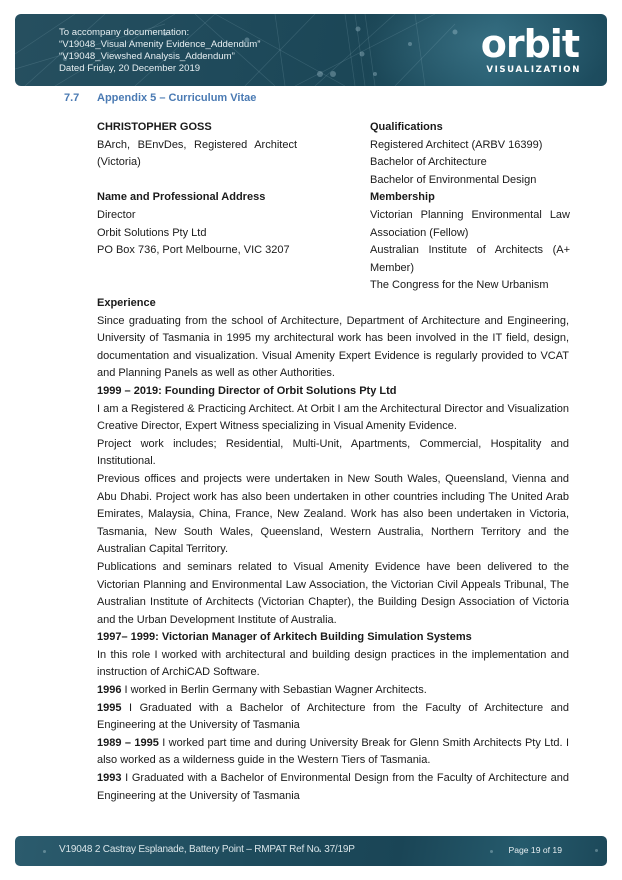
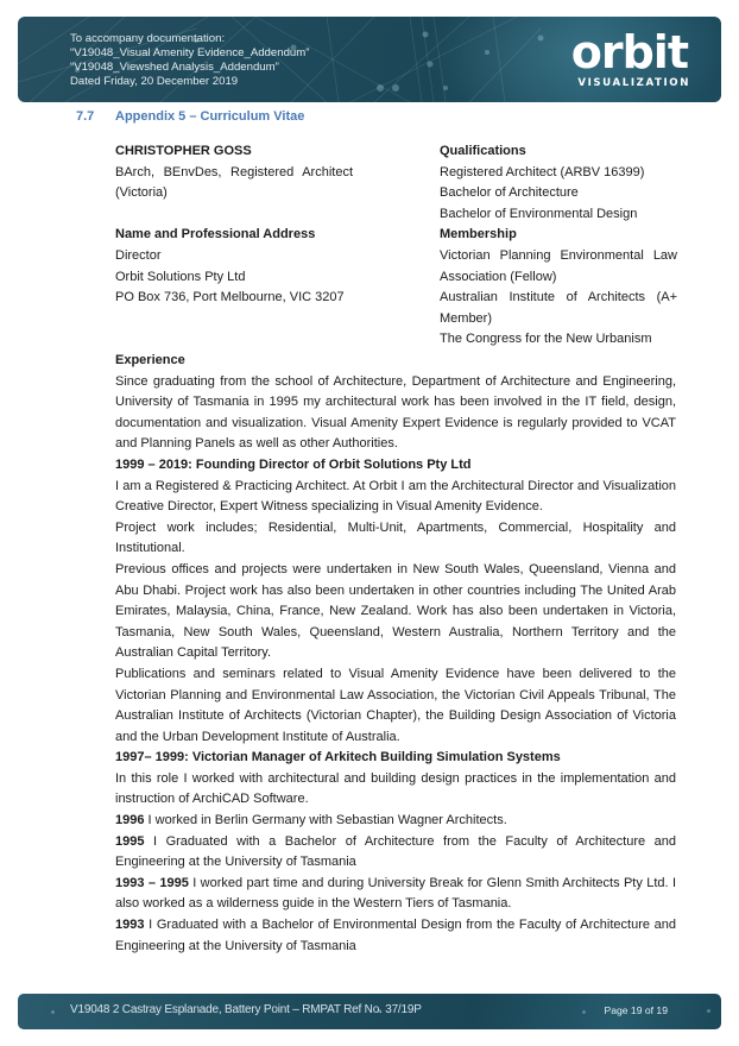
  To accompany documentation:
  “V19048_Visual Amenity Evidence_Addendum”
  “V19048_Viewshed Analysis_Addendum”
  Dated Friday, 20 December 2019
  orbit
  VISUALIZATION
  7.7 Appendix 5 – Curriculum Vitae
  CHRISTOPHER GOSS
  BArch, BEnvDes, Registered Architect (Victoria)
  Name and Professional Address
  Director
  Orbit Solutions Pty Ltd
  PO Box 736, Port Melbourne, VIC 3207
  Qualifications
  Registered Architect (ARBV 16399)
  Bachelor of Architecture
  Bachelor of Environmental Design
  Membership
  Victorian Planning Environmental Law Association (Fellow)
  Australian Institute of Architects (A+ Member)
  The Congress for the New Urbanism
  Experience
  Since graduating from the school of Architecture, Department of Architecture and Engineering, University of Tasmania in 1995 my architectural work has been involved in the IT field, design, documentation and visualization. Visual Amenity Expert Evidence is regularly provided to VCAT and Planning Panels as well as other Authorities.
  1999 – 2019: Founding Director of Orbit Solutions Pty Ltd
  I am a Registered & Practicing Architect. At Orbit I am the Architectural Director and Visualization Creative Director, Expert Witness specializing in Visual Amenity Evidence.
  Project work includes; Residential, Multi-Unit, Apartments, Commercial, Hospitality and Institutional.
  Previous offices and projects were undertaken in New South Wales, Queensland, Vienna and Abu Dhabi. Project work has also been undertaken in other countries including The United Arab Emirates, Malaysia, China, France, New Zealand. Work has also been undertaken in Victoria, Tasmania, New South Wales, Queensland, Western Australia, Northern Territory and the Australian Capital Territory.
  Publications and seminars related to Visual Amenity Evidence have been delivered to the Victorian Planning and Environmental Law Association, the Victorian Civil Appeals Tribunal, The Australian Institute of Architects (Victorian Chapter), the Building Design Association of Victoria and the Urban Development Institute of Australia.
  1997– 1999: Victorian Manager of Arkitech Building Simulation Systems
  In this role I worked with architectural and building design practices in the implementation and instruction of ArchiCAD Software.
  1996 I worked in Berlin Germany with Sebastian Wagner Architects.
  1995 I Graduated with a Bachelor of Architecture from the Faculty of Architecture and Engineering at the University of Tasmania
- 1989 – 1995 I worked part time and during University Break for Glenn Smith Architects Pty Ltd. I also worked as a wilderness guide in the Western Tiers of Tasmania.
+ 1993 – 1995 I worked part time and during University Break for Glenn Smith Architects Pty Ltd. I also worked as a wilderness guide in the Western Tiers of Tasmania.
  1993 I Graduated with a Bachelor of Environmental Design from the Faculty of Architecture and Engineering at the University of Tasmania
  V19048 2 Castray Esplanade, Battery Point – RMPAT Ref No. 37/19P
  Page 19 of 19
